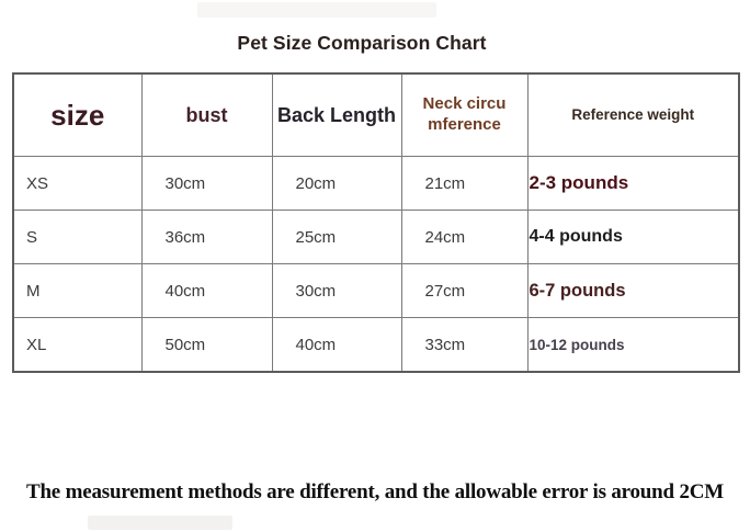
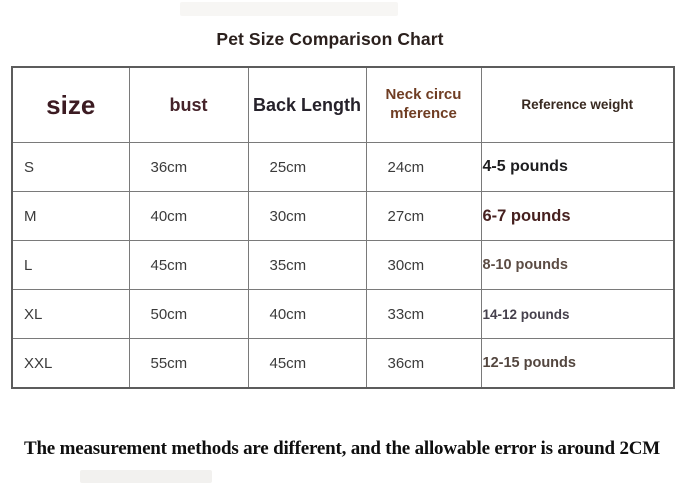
  Pet Size Comparison Chart
  size	bust	Back Length	Neck circu mference	Reference weight
- XS	30cm	20cm	21cm	2-3 pounds
- S	36cm	25cm	24cm	4-4 pounds
+ S	36cm	25cm	24cm	4-5 pounds
  M	40cm	30cm	27cm	6-7 pounds
+ L	45cm	35cm	30cm	8-10 pounds
- XL	50cm	40cm	33cm	10-12 pounds
+ XL	50cm	40cm	33cm	14-12 pounds
+ XXL	55cm	45cm	36cm	12-15 pounds
  The measurement methods are different, and the allowable error is around 2CM
